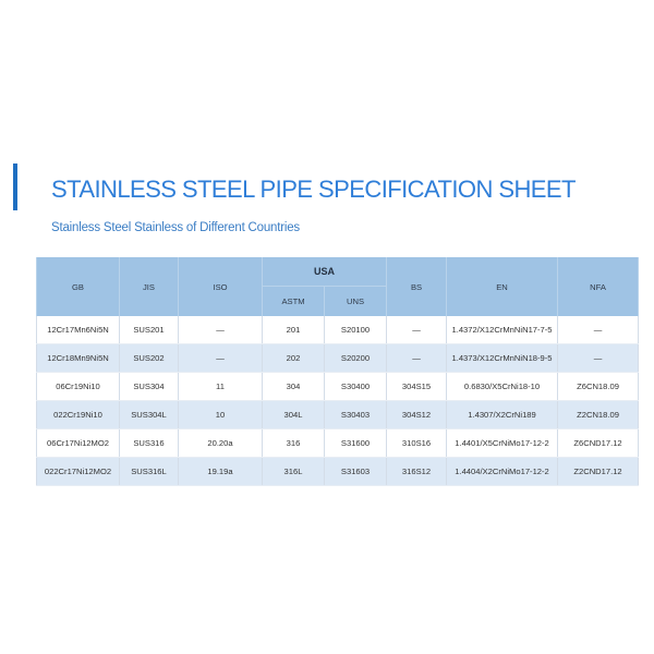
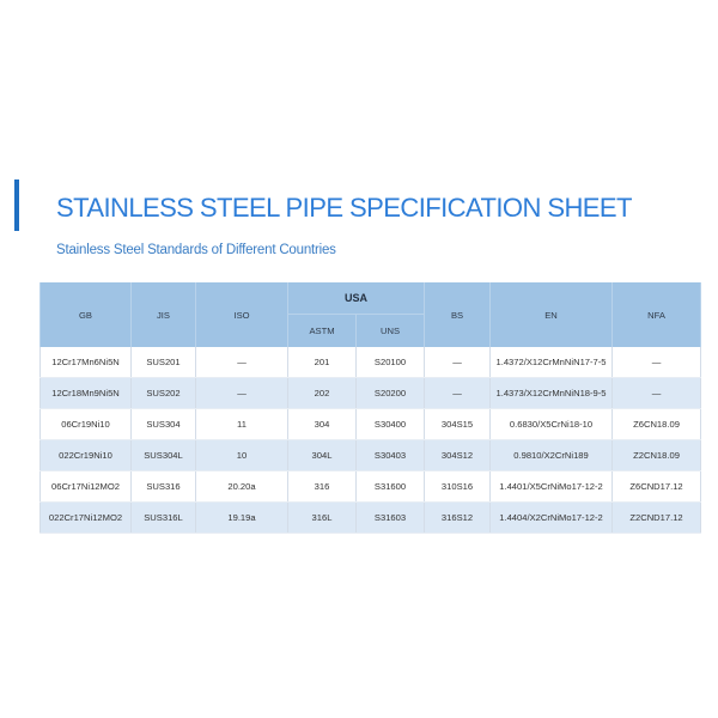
  STAINLESS STEEL PIPE SPECIFICATION SHEET
- Stainless Steel Stainless of Different Countries
+ Stainless Steel Standards of Different Countries
  GB	JIS	ISO	USA	BS	EN	NFA
  ASTM	UNS
  12Cr17Mn6Ni5N	SUS201	—	201	S20100	—	1.4372/X12CrMnNiN17-7-5	—
  12Cr18Mn9Ni5N	SUS202	—	202	S20200	—	1.4373/X12CrMnNiN18-9-5	—
  06Cr19Ni10	SUS304	11	304	S30400	304S15	0.6830/X5CrNi18-10	Z6CN18.09
- 022Cr19Ni10	SUS304L	10	304L	S30403	304S12	1.4307/X2CrNi189	Z2CN18.09
+ 022Cr19Ni10	SUS304L	10	304L	S30403	304S12	0.9810/X2CrNi189	Z2CN18.09
  06Cr17Ni12MO2	SUS316	20.20a	316	S31600	310S16	1.4401/X5CrNiMo17-12-2	Z6CND17.12
  022Cr17Ni12MO2	SUS316L	19.19a	316L	S31603	316S12	1.4404/X2CrNiMo17-12-2	Z2CND17.12
